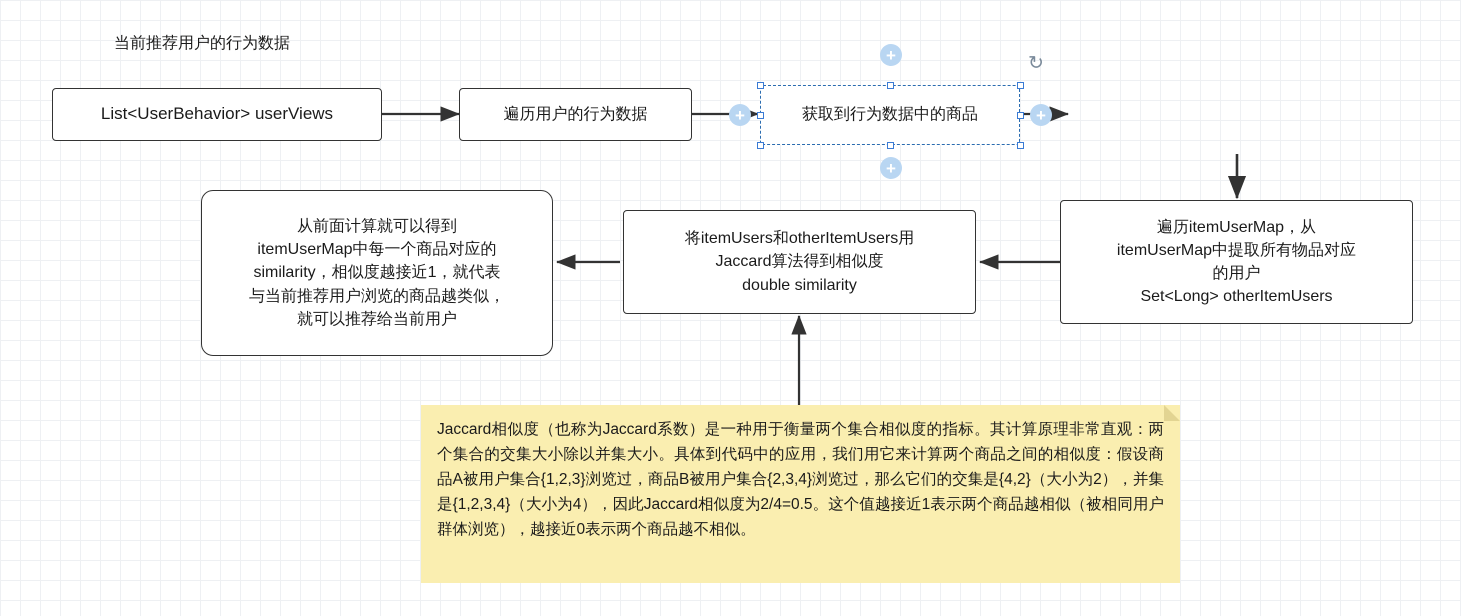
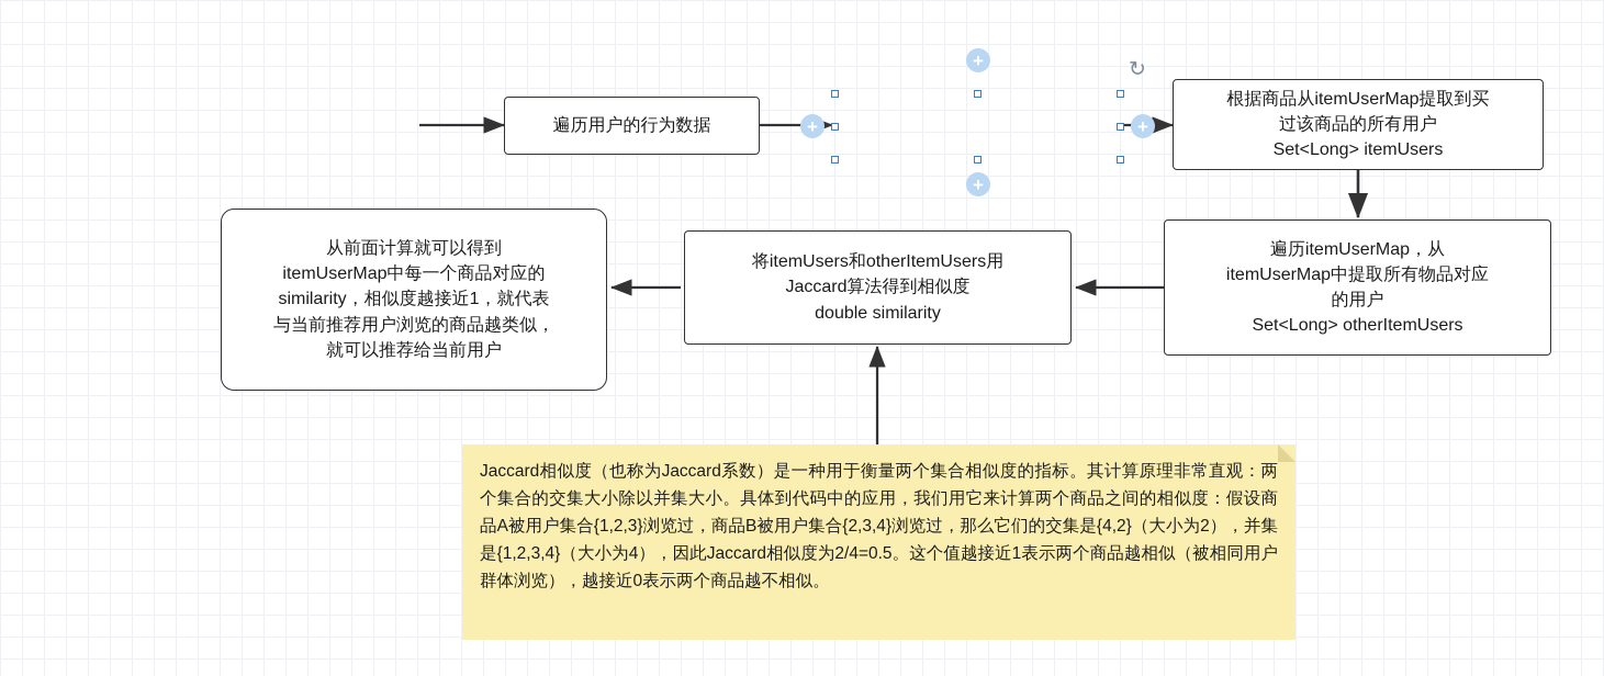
- 当前推荐用户的行为数据
- List<UserBehavior> userViews
  遍历用户的行为数据
- 获取到行为数据中的商品
  +
  +
  +
  +
  ↻
+ 根据商品从itemUserMap提取到买
+ 过该商品的所有用户
+ Set<Long> itemUsers
  遍历itemUserMap，从
  itemUserMap中提取所有物品对应
  的用户
  Set<Long> otherItemUsers
  将itemUsers和otherItemUsers用
  Jaccard算法得到相似度
  double similarity
  从前面计算就可以得到
  itemUserMap中每一个商品对应的
  similarity，相似度越接近1，就代表
  与当前推荐用户浏览的商品越类似，
  就可以推荐给当前用户
  Jaccard相似度（也称为Jaccard系数）是一种用于衡量两个集合相似度的指标。其计算原理非常直观：两个集合的交集大小除以并集大小。具体到代码中的应用，我们用它来计算两个商品之间的相似度：假设商品A被用户集合{1,2,3}浏览过，商品B被用户集合{2,3,4}浏览过，那么它们的交集是{4,2}（大小为2），并集是{1,2,3,4}（大小为4），因此Jaccard相似度为2/4=0.5。这个值越接近1表示两个商品越相似（被相同用户群体浏览），越接近0表示两个商品越不相似。
